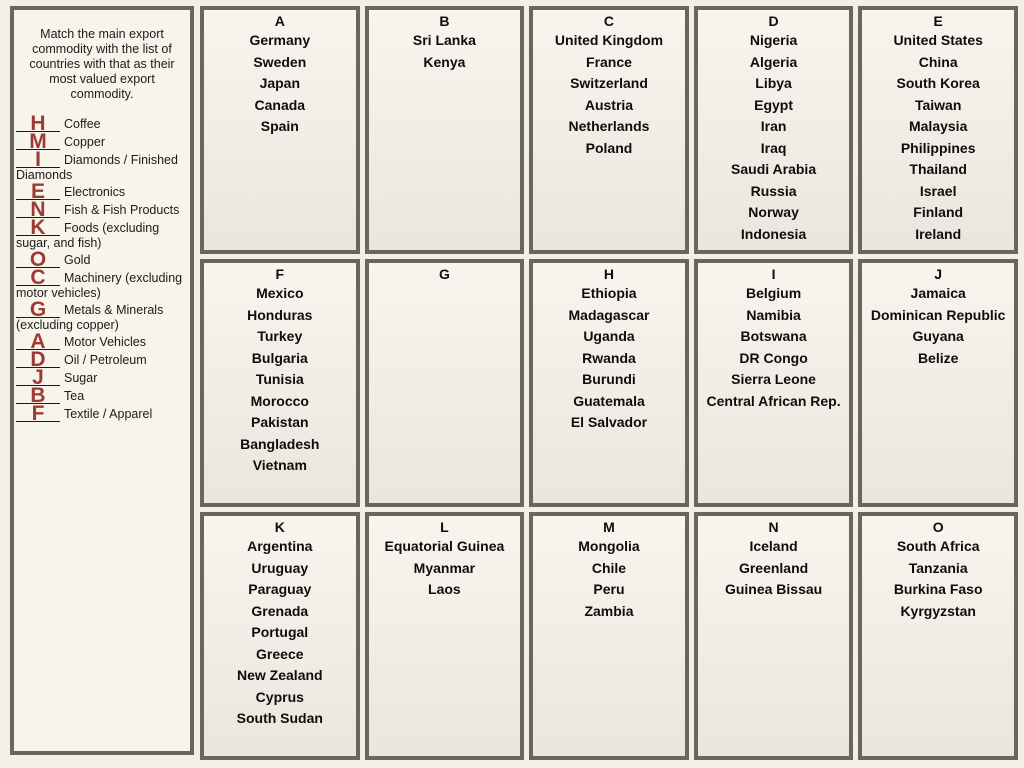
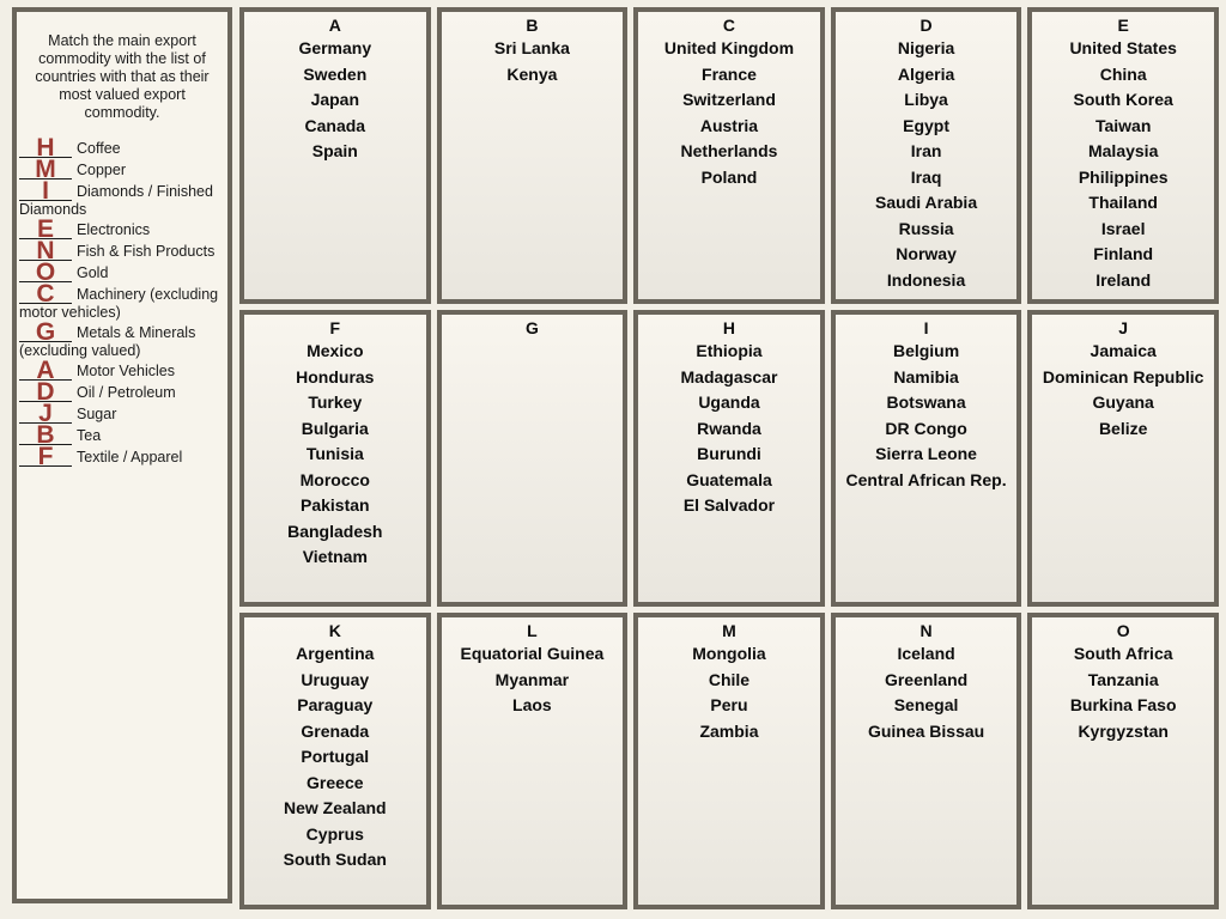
  Match the main export commodity with the list of countries with that as their most valued export commodity.
  H Coffee
  M Copper
  I Diamonds / Finished Diamonds
  E Electronics
  N Fish & Fish Products
- K Foods (excluding sugar, and fish)
  O Gold
  C Machinery (excluding motor vehicles)
- G Metals & Minerals (excluding copper)
+ G Metals & Minerals (excluding valued)
  A Motor Vehicles
  D Oil / Petroleum
  J Sugar
  B Tea
  F Textile / Apparel
  A
  Germany
  Sweden
  Japan
  Canada
  Spain
  B
  Sri Lanka
  Kenya
  C
  United Kingdom
  France
  Switzerland
  Austria
  Netherlands
  Poland
  D
  Nigeria
  Algeria
  Libya
  Egypt
  Iran
  Iraq
  Saudi Arabia
  Russia
  Norway
  Indonesia
  E
  United States
  China
  South Korea
  Taiwan
  Malaysia
  Philippines
  Thailand
  Israel
  Finland
  Ireland
  F
  Mexico
  Honduras
  Turkey
  Bulgaria
  Tunisia
  Morocco
  Pakistan
  Bangladesh
  Vietnam
  G
  H
  Ethiopia
  Madagascar
  Uganda
  Rwanda
  Burundi
  Guatemala
  El Salvador
  I
  Belgium
  Namibia
  Botswana
  DR Congo
  Sierra Leone
  Central African Rep.
  J
  Jamaica
  Dominican Republic
  Guyana
  Belize
  K
  Argentina
  Uruguay
  Paraguay
  Grenada
  Portugal
  Greece
  New Zealand
  Cyprus
  South Sudan
  L
  Equatorial Guinea
  Myanmar
  Laos
  M
  Mongolia
  Chile
  Peru
  Zambia
  N
  Iceland
  Greenland
+ Senegal
  Guinea Bissau
  O
  South Africa
  Tanzania
  Burkina Faso
  Kyrgyzstan
